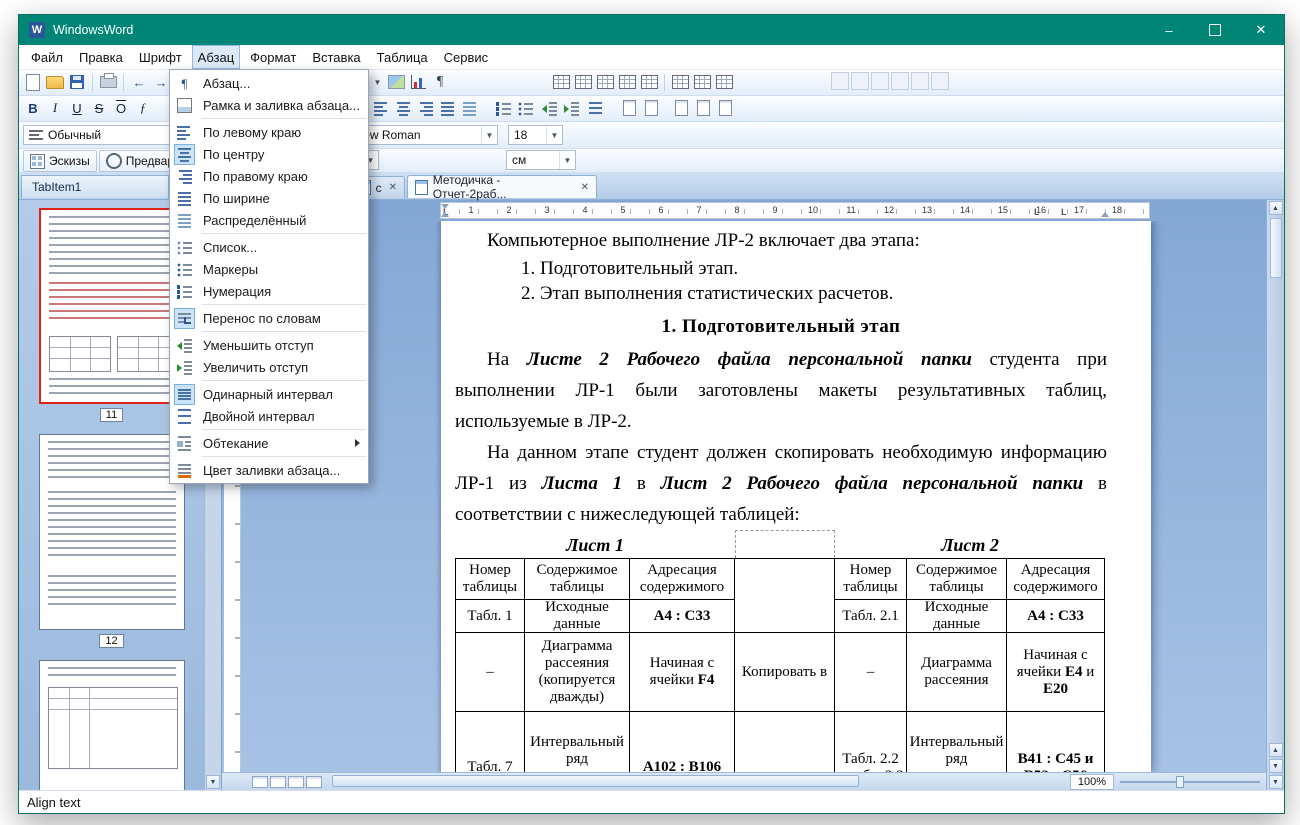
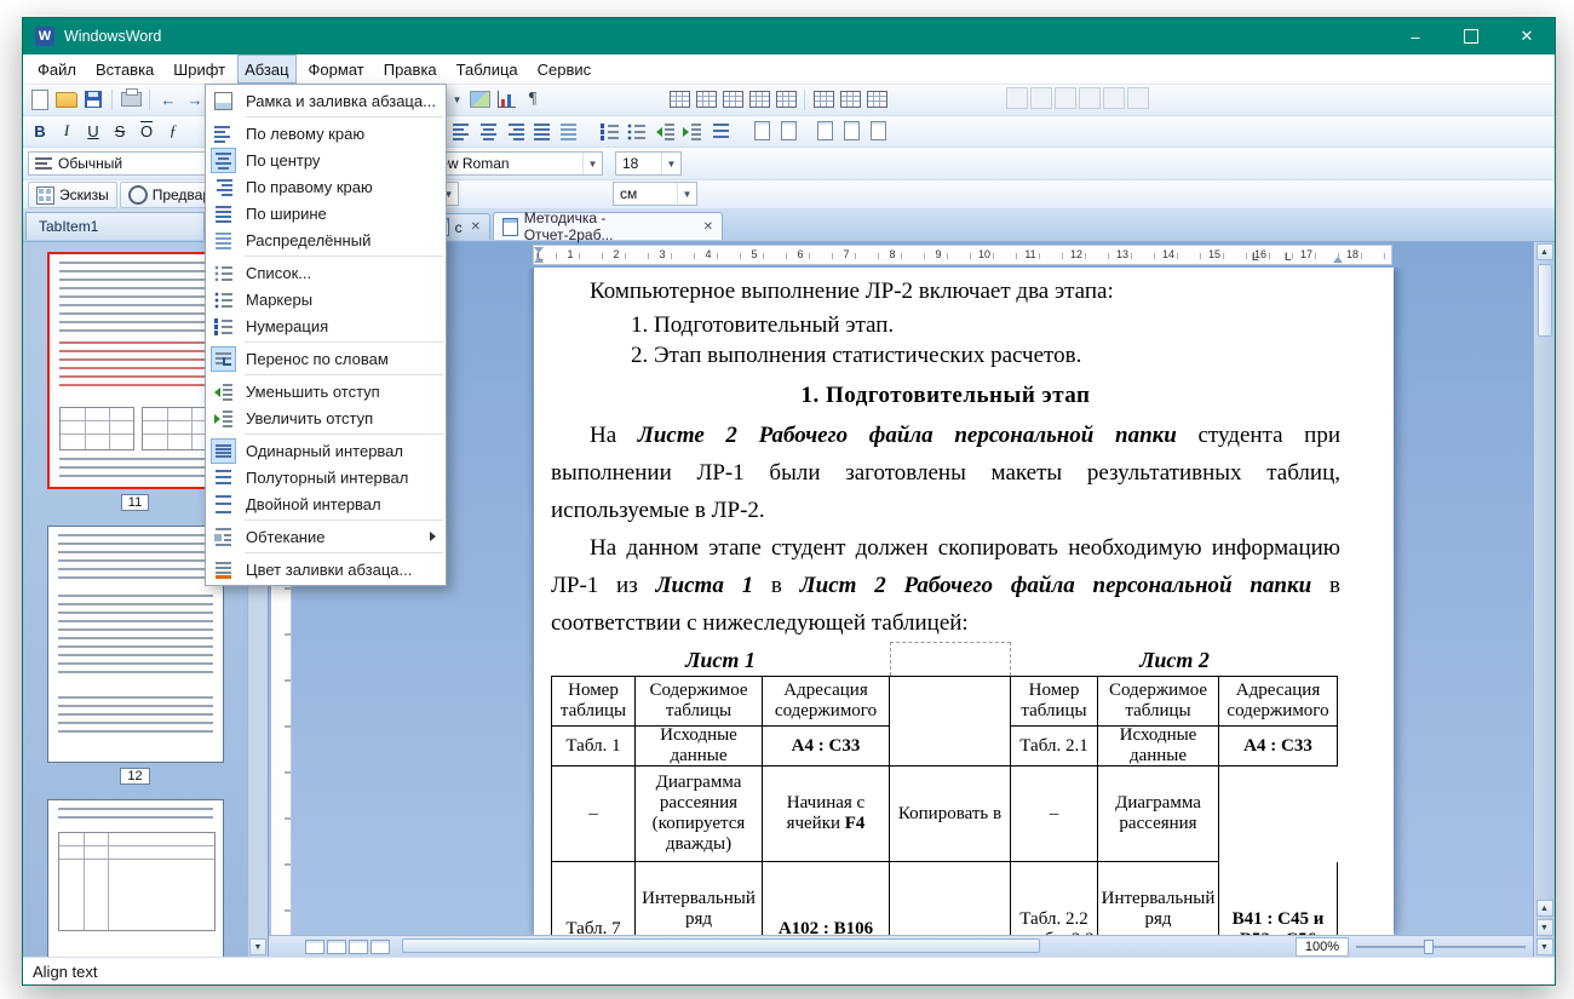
  W
  WindowsWord
  –
  ✕
  Файл
- Правка
+ Вставка
  Шрифт
  Абзац
  Формат
- Вставка
+ Правка
  Таблица
  Сервис
  ←
  →
  ▼
  ¶
  В
  I
  U
  S
  О
  ƒ
  Обычный
  ▼
  18
  ▼
  Эскизы
  Предва
  ▼
  см
  ▼
  TabItem1
  с
  ✕
  Методичка - Отчет-2раб...
  ✕
  11
  12
  L
  L
  L
  1
  2
  3
  4
  5
  6
  7
  8
  9
  10
  11
  12
  13
  14
  15
  16
  17
  18
  Компьютерное выполнение ЛР-2 включает два этапа:
  1. Подготовительный этап.
  2. Этап выполнения статистических расчетов.
  1. Подготовительный этап
  На Листе 2 Рабочего файла персональной папки студента при выполнении ЛР-1 были заготовлены макеты результативных таблиц, используемые в ЛР-2.
  На данном этапе студент должен скопировать необходимую информацию ЛР-1 из Листа 1 в Лист 2 Рабочего файла персональной папки в соответствии с нижеследующей таблицей:
  Лист 1
  Лист 2
  Номер таблицы
  Содержимое таблицы
  Адресация содержимого
  Номер таблицы
  Содержимое таблицы
  Адресация содержимого
  Табл. 1
  Исходные данные
  A4 : C33
  Табл. 2.1
  Исходные данные
  A4 : C33
  –
  Диаграмма рассеяния (копируется дважды)
  Начиная с ячейки F4
  Копировать в
  –
  Диаграмма рассеяния
- Начиная с ячейки E4 и E20
  Табл. 7
  A102 : B106
  100%
  Align text
- Абзац...
  Рамка и заливка абзаца...
  По левому краю
  По центру
  По правому краю
  По ширине
  Распределённый
  Список...
  Маркеры
  Нумерация
  Перенос по словам
  Уменьшить отступ
  Увеличить отступ
  Одинарный интервал
+ Полуторный интервал
  Двойной интервал
  Обтекание
  Цвет заливки абзаца...
